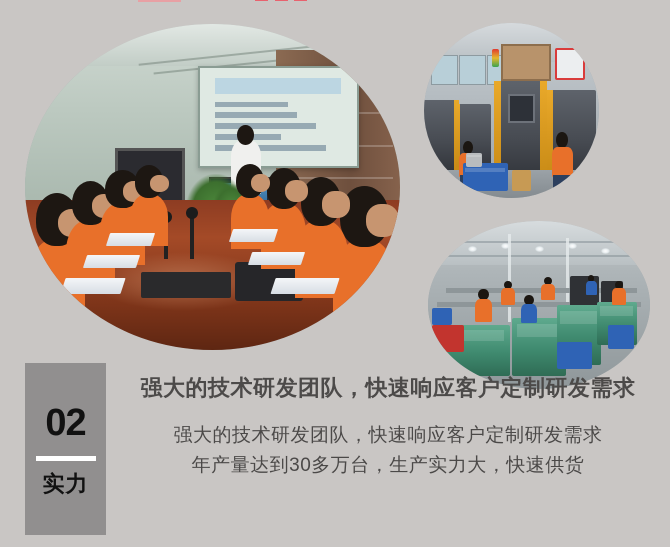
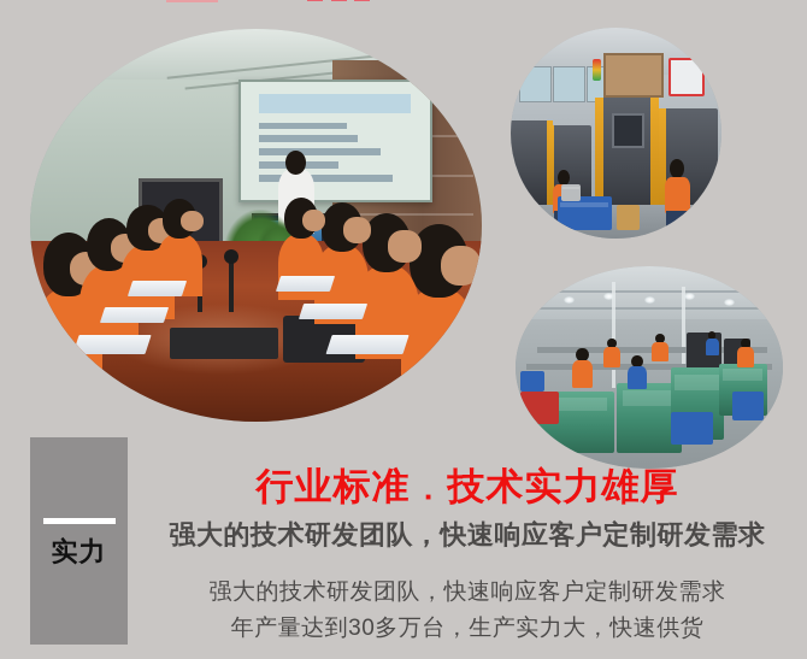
- 02
  实力
+ 行业标准．技术实力雄厚
  强大的技术研发团队，快速响应客户定制研发需求
  强大的技术研发团队，快速响应客户定制研发需求
  年产量达到30多万台，生产实力大，快速供货
